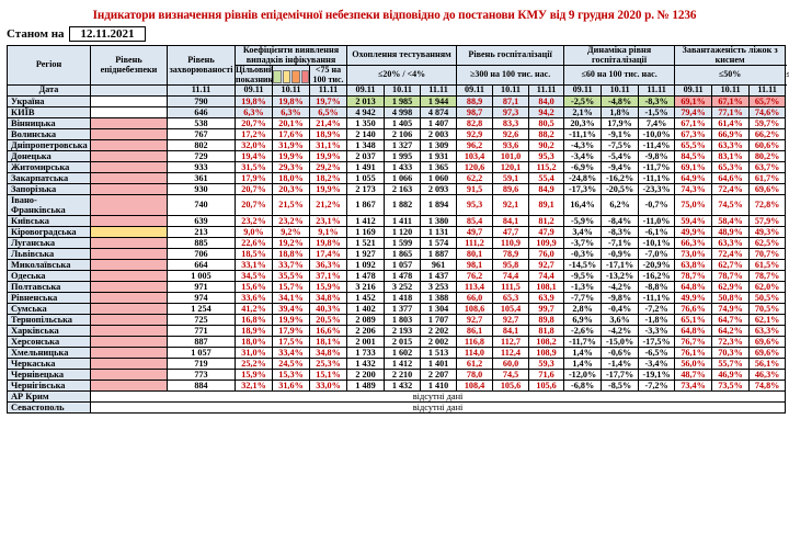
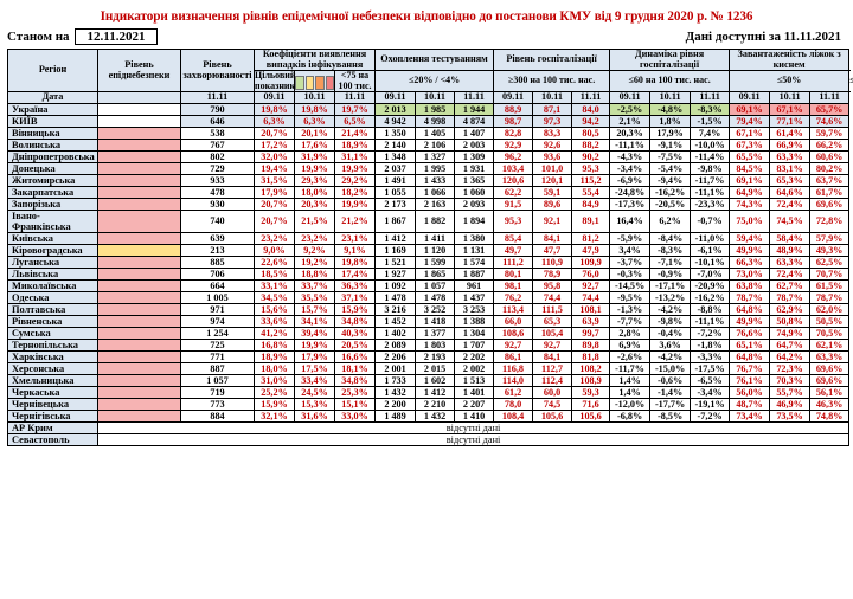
  Індикатори визначення рівнів епідемічної небезпеки відповідно до постанови КМУ від 9 грудня 2020 р. № 1236
  Станом на
  12.11.2021
+ Дані доступні за 11.11.2021
  Регіон	Рівень епіднебезпеки	Рівень захворюваності	Коефіцієнти виявлення випадків інфікування	Охоплення тестуванням	Рівень госпіталізації	Динаміка рівня госпіталізації	Завантаженість ліжок з киснем
  Цільовий показник		<75 на 100 тис.	≤20% / <4%	≥300 на 100 тис. нас.	≤60 на 100 тис. нас.	≤50%	≤
  Дата		11.11	09.11	10.11	11.11	09.11	10.11	11.11	09.11	10.11	11.11	09.11	10.11	11.11	09.11	10.11	11.11
  Україна		790	19,8%	19,8%	19,7%	2 013	1 985	1 944	88,9	87,1	84,0	-2,5%	-4,8%	-8,3%	69,1%	67,1%	65,7%
  КИЇВ		646	6,3%	6,3%	6,5%	4 942	4 998	4 874	98,7	97,3	94,2	2,1%	1,8%	-1,5%	79,4%	77,1%	74,6%
  Вінницька		538	20,7%	20,1%	21,4%	1 350	1 405	1 407	82,8	83,3	80,5	20,3%	17,9%	7,4%	67,1%	61,4%	59,7%
  Волинська		767	17,2%	17,6%	18,9%	2 140	2 106	2 003	92,9	92,6	88,2	-11,1%	-9,1%	-10,0%	67,3%	66,9%	66,2%
  Дніпропетровська		802	32,0%	31,9%	31,1%	1 348	1 327	1 309	96,2	93,6	90,2	-4,3%	-7,5%	-11,4%	65,5%	63,3%	60,6%
  Донецька		729	19,4%	19,9%	19,9%	2 037	1 995	1 931	103,4	101,0	95,3	-3,4%	-5,4%	-9,8%	84,5%	83,1%	80,2%
  Житомирська		933	31,5%	29,3%	29,2%	1 491	1 433	1 365	120,6	120,1	115,2	-6,9%	-9,4%	-11,7%	69,1%	65,3%	63,7%
- Закарпатська		361	17,9%	18,0%	18,2%	1 055	1 066	1 060	62,2	59,1	55,4	-24,8%	-16,2%	-11,1%	64,9%	64,6%	61,7%
+ Закарпатська		478	17,9%	18,0%	18,2%	1 055	1 066	1 060	62,2	59,1	55,4	-24,8%	-16,2%	-11,1%	64,9%	64,6%	61,7%
  Запорізька		930	20,7%	20,3%	19,9%	2 173	2 163	2 093	91,5	89,6	84,9	-17,3%	-20,5%	-23,3%	74,3%	72,4%	69,6%
  Івано-Франківська		740	20,7%	21,5%	21,2%	1 867	1 882	1 894	95,3	92,1	89,1	16,4%	6,2%	-0,7%	75,0%	74,5%	72,8%
  Київська		639	23,2%	23,2%	23,1%	1 412	1 411	1 380	85,4	84,1	81,2	-5,9%	-8,4%	-11,0%	59,4%	58,4%	57,9%
  Кіровоградська		213	9,0%	9,2%	9,1%	1 169	1 120	1 131	49,7	47,7	47,9	3,4%	-8,3%	-6,1%	49,9%	48,9%	49,3%
  Луганська		885	22,6%	19,2%	19,8%	1 521	1 599	1 574	111,2	110,9	109,9	-3,7%	-7,1%	-10,1%	66,3%	63,3%	62,5%
  Львівська		706	18,5%	18,8%	17,4%	1 927	1 865	1 887	80,1	78,9	76,0	-0,3%	-0,9%	-7,0%	73,0%	72,4%	70,7%
  Миколаївська		664	33,1%	33,7%	36,3%	1 092	1 057	961	98,1	95,8	92,7	-14,5%	-17,1%	-20,9%	63,8%	62,7%	61,5%
  Одеська		1 005	34,5%	35,5%	37,1%	1 478	1 478	1 437	76,2	74,4	74,4	-9,5%	-13,2%	-16,2%	78,7%	78,7%	78,7%
  Полтавська		971	15,6%	15,7%	15,9%	3 216	3 252	3 253	113,4	111,5	108,1	-1,3%	-4,2%	-8,8%	64,8%	62,9%	62,0%
  Рівненська		974	33,6%	34,1%	34,8%	1 452	1 418	1 388	66,0	65,3	63,9	-7,7%	-9,8%	-11,1%	49,9%	50,8%	50,5%
  Сумська		1 254	41,2%	39,4%	40,3%	1 402	1 377	1 304	108,6	105,4	99,7	2,8%	-0,4%	-7,2%	76,6%	74,9%	70,5%
  Тернопільська		725	16,8%	19,9%	20,5%	2 089	1 803	1 707	92,7	92,7	89,8	6,9%	3,6%	-1,8%	65,1%	64,7%	62,1%
  Харківська		771	18,9%	17,9%	16,6%	2 206	2 193	2 202	86,1	84,1	81,8	-2,6%	-4,2%	-3,3%	64,8%	64,2%	63,3%
  Херсонська		887	18,0%	17,5%	18,1%	2 001	2 015	2 002	116,8	112,7	108,2	-11,7%	-15,0%	-17,5%	76,7%	72,3%	69,6%
  Хмельницька		1 057	31,0%	33,4%	34,8%	1 733	1 602	1 513	114,0	112,4	108,9	1,4%	-0,6%	-6,5%	76,1%	70,3%	69,6%
  Черкаська		719	25,2%	24,5%	25,3%	1 432	1 412	1 401	61,2	60,0	59,3	1,4%	-1,4%	-3,4%	56,0%	55,7%	56,1%
  Чернівецька		773	15,9%	15,3%	15,1%	2 200	2 210	2 207	78,0	74,5	71,6	-12,0%	-17,7%	-19,1%	48,7%	46,9%	46,3%
  Чернігівська		884	32,1%	31,6%	33,0%	1 489	1 432	1 410	108,4	105,6	105,6	-6,8%	-8,5%	-7,2%	73,4%	73,5%	74,8%
  АР Крим	відсутні дані
  Севастополь	відсутні дані
